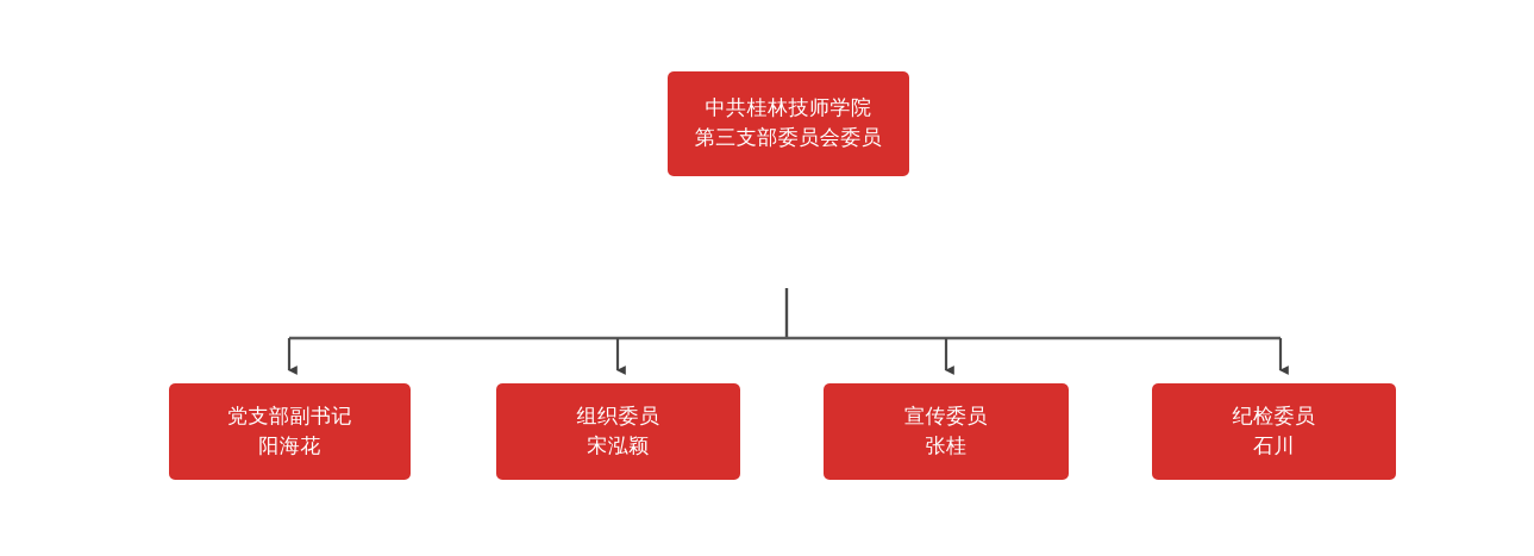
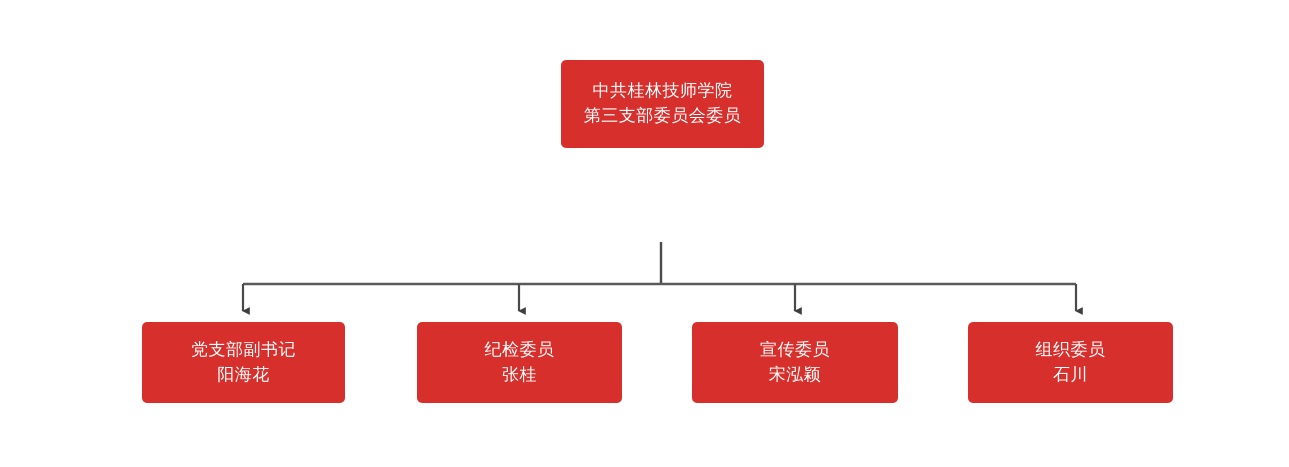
  中共桂林技师学院
  第三支部委员会委员
  党支部副书记
  阳海花
- 组织委员
+ 纪检委员
- 宋泓颖
+ 张桂
  宣传委员
- 张桂
+ 宋泓颖
- 纪检委员
+ 组织委员
  石川
